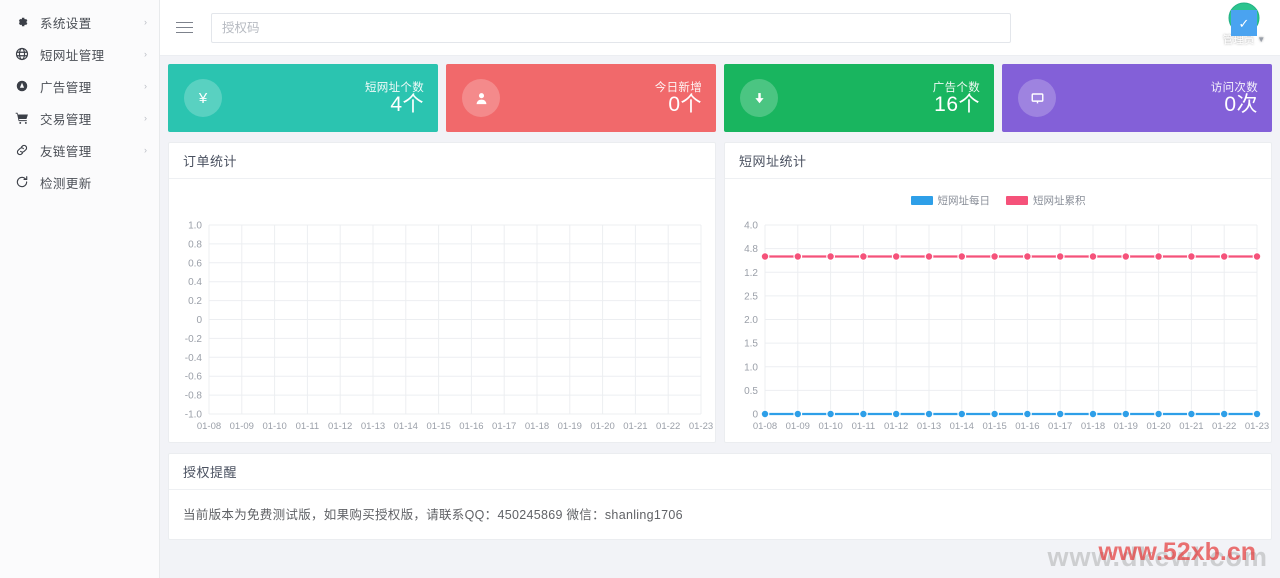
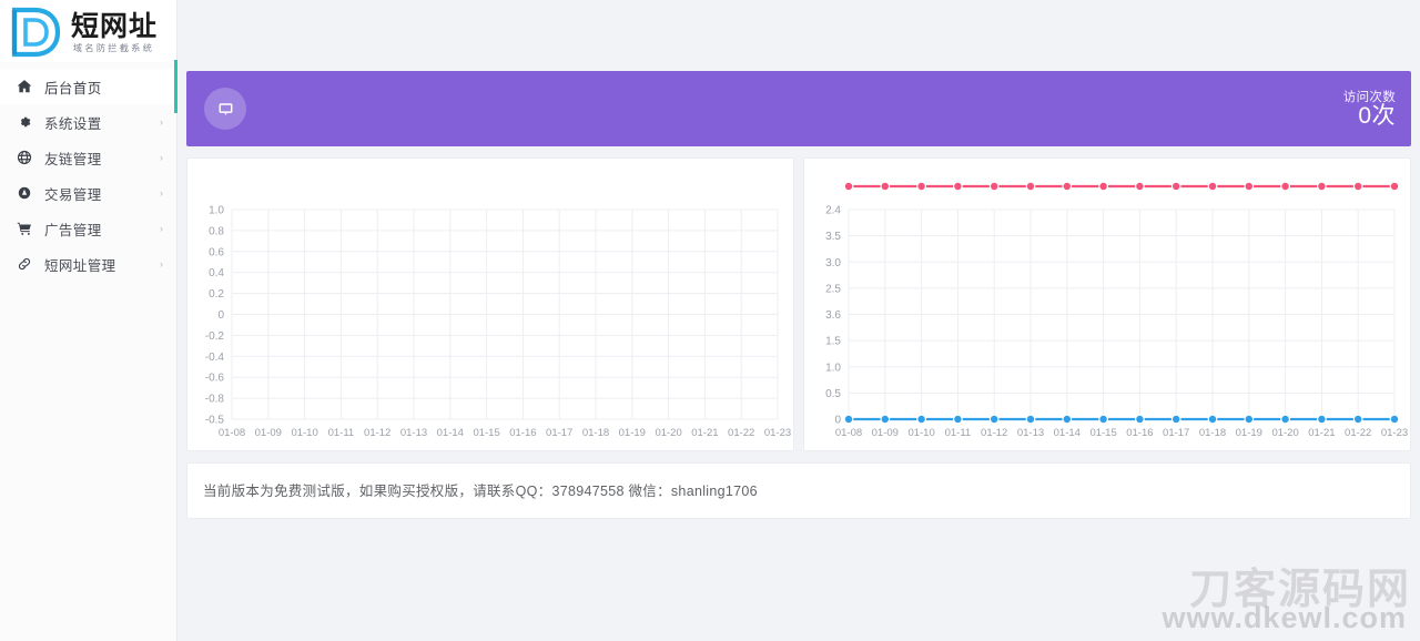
+ 短网址
+ 域名防拦截系统
+ 后台首页
  系统设置
  ›
- 短网址管理
+ 友链管理
  ›
- 广告管理
+ 交易管理
  ›
- 交易管理
+ 广告管理
  ›
- 友链管理
+ 短网址管理
  ›
- 检测更新
- 授权码
- ✓
- 管理员
- ▼
- ¥
- 短网址个数
- 4个
- 今日新增
- 0个
- 广告个数
- 16个
  访问次数
  0次
- 订单统计
  1.0
  0.8
  0.6
  0.4
  0.2
  0
  -0.2
  -0.4
  -0.6
  -0.8
- -1.0
+ -0.5
  01-08
  01-09
  01-10
  01-11
  01-12
  01-13
  01-14
  01-15
  01-16
  01-17
  01-18
  01-19
  01-20
  01-21
  01-22
  01-23
- 短网址统计
- 4.0
+ 2.4
- 4.8
+ 3.5
- 1.2
+ 3.0
  2.5
- 2.0
+ 3.6
  1.5
  1.0
  0.5
  0
  01-08
  01-09
  01-10
  01-11
  01-12
  01-13
  01-14
  01-15
  01-16
  01-17
  01-18
  01-19
  01-20
  01-21
  01-22
  01-23
- 短网址每日
- 短网址累积
- 授权提醒
- 当前版本为免费测试版，如果购买授权版，请联系QQ：450245869 微信：shanling1706
+ 当前版本为免费测试版，如果购买授权版，请联系QQ：378947558 微信：shanling1706
+ 刀客源码网
  www.dkewl.com
- www.52xb.cn
